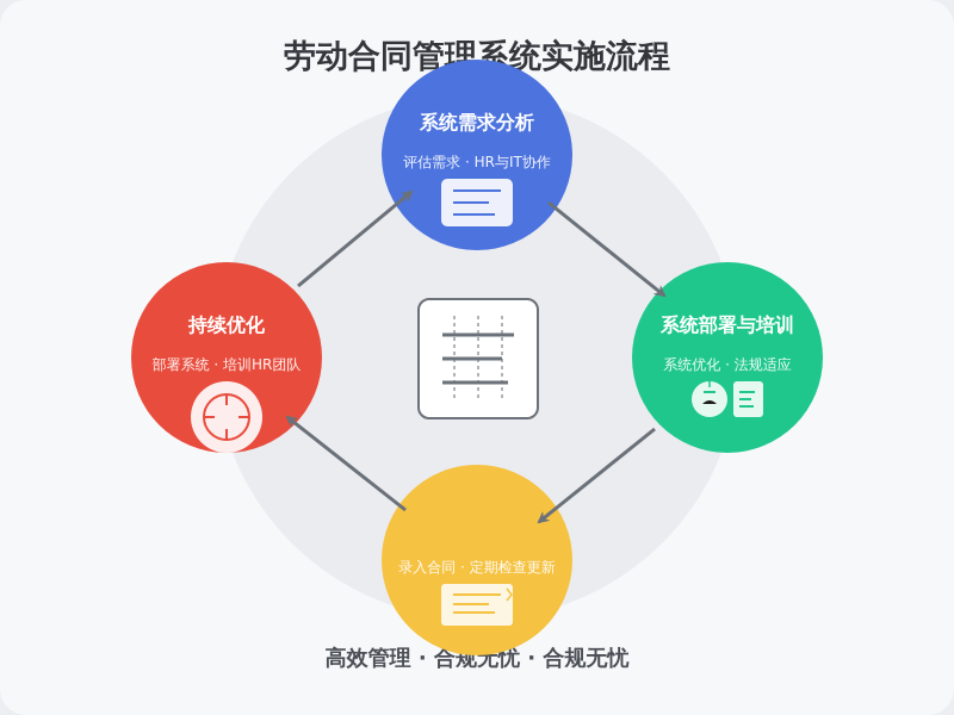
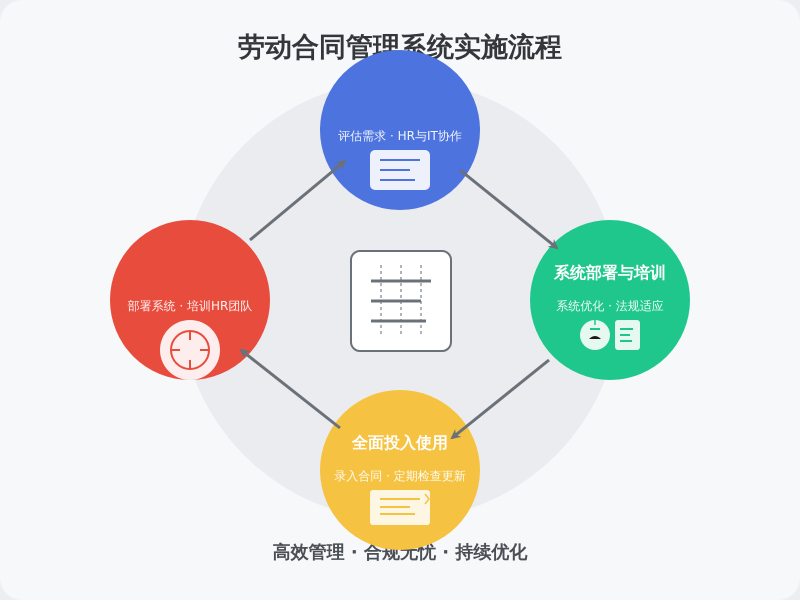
  劳动合同管理系统实施流程
- 系统需求分析
  评估需求 · HR与IT协作
  系统部署与培训
  系统优化 · 法规适应
+ 全面投入使用
  录入合同 · 定期检查更新
- 持续优化
  部署系统 · 培训HR团队
- 高效管理 · 合规无忧 · 合规无忧
+ 高效管理 · 合规无忧 · 持续优化
